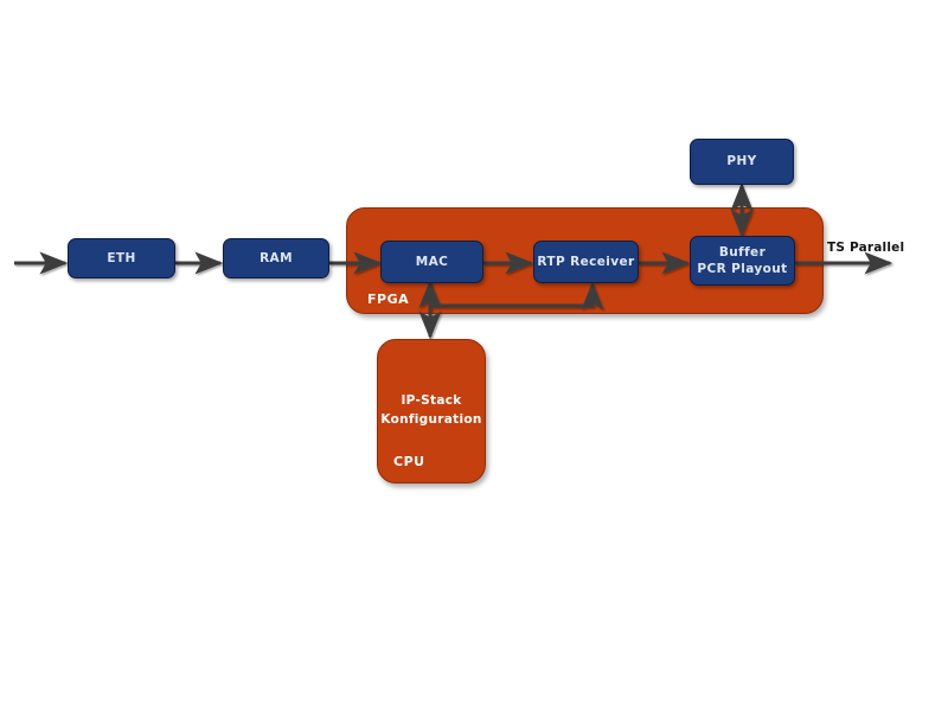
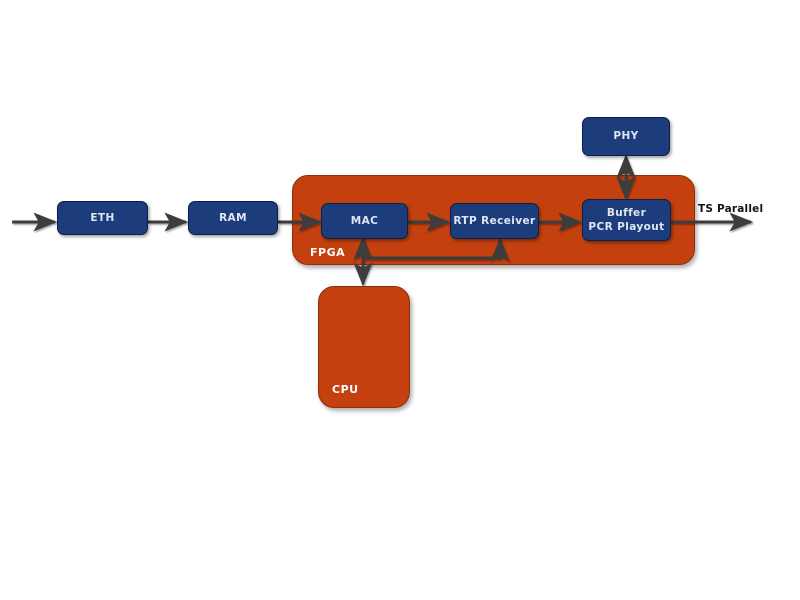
  ETH
  RAM
  MAC
  RTP Receiver
  Buffer
  PCR Playout
  PHY
  FPGA
- IP-Stack
- Konfiguration
  CPU
  TS Parallel
